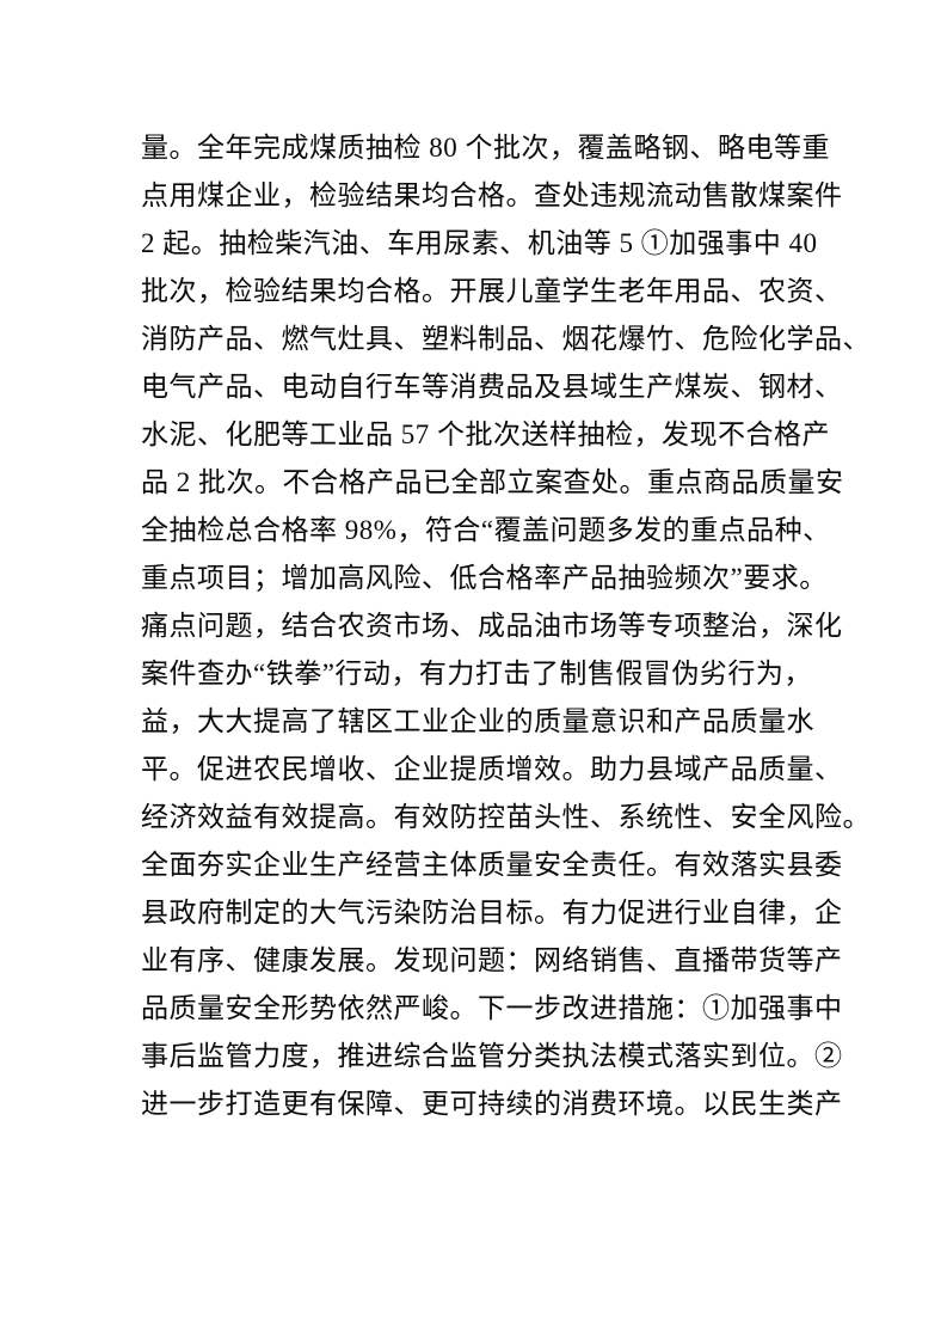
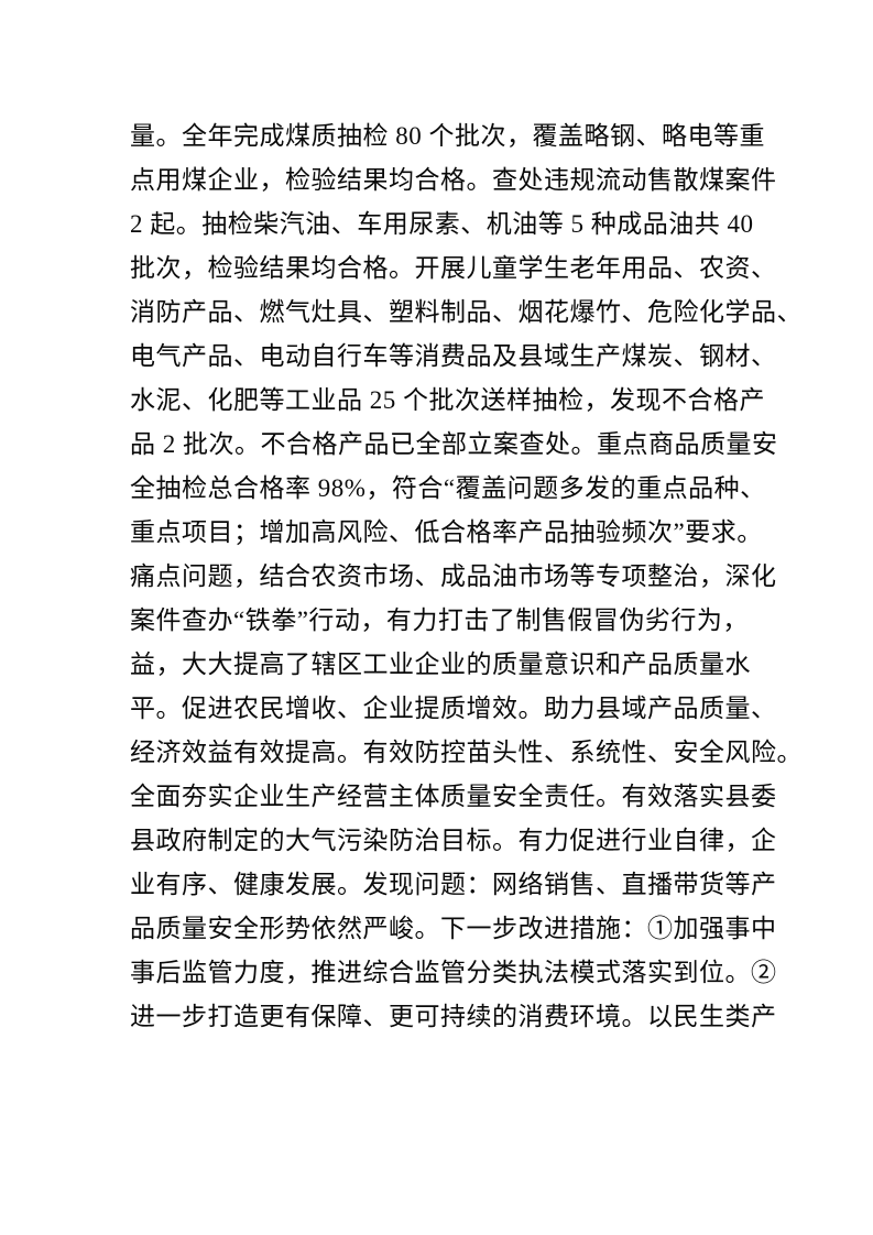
  量。全年完成煤质抽检 80 个批次，覆盖略钢、略电等重
  点用煤企业，检验结果均合格。查处违规流动售散煤案件
- 2 起。抽检柴汽油、车用尿素、机油等 5 ①加强事中 40
+ 2 起。抽检柴汽油、车用尿素、机油等 5 种成品油共 40
  批次，检验结果均合格。开展儿童学生老年用品、农资、
  消防产品、燃气灶具、塑料制品、烟花爆竹、危险化学品、
  电气产品、电动自行车等消费品及县域生产煤炭、钢材、
- 水泥、化肥等工业品 57 个批次送样抽检，发现不合格产
+ 水泥、化肥等工业品 25 个批次送样抽检，发现不合格产
  品 2 批次。不合格产品已全部立案查处。重点商品质量安
  全抽检总合格率 98%，符合“覆盖问题多发的重点品种、
  重点项目；增加高风险、低合格率产品抽验频次”要求。
  痛点问题，结合农资市场、成品油市场等专项整治，深化
  案件查办“铁拳”行动，有力打击了制售假冒伪劣行为，
  益，大大提高了辖区工业企业的质量意识和产品质量水
  平。促进农民增收、企业提质增效。助力县域产品质量、
  经济效益有效提高。有效防控苗头性、系统性、安全风险。
  全面夯实企业生产经营主体质量安全责任。有效落实县委
  县政府制定的大气污染防治目标。有力促进行业自律，企
  业有序、健康发展。发现问题：网络销售、直播带货等产
  品质量安全形势依然严峻。下一步改进措施：①加强事中
  事后监管力度，推进综合监管分类执法模式落实到位。②
  进一步打造更有保障、更可持续的消费环境。以民生类产
